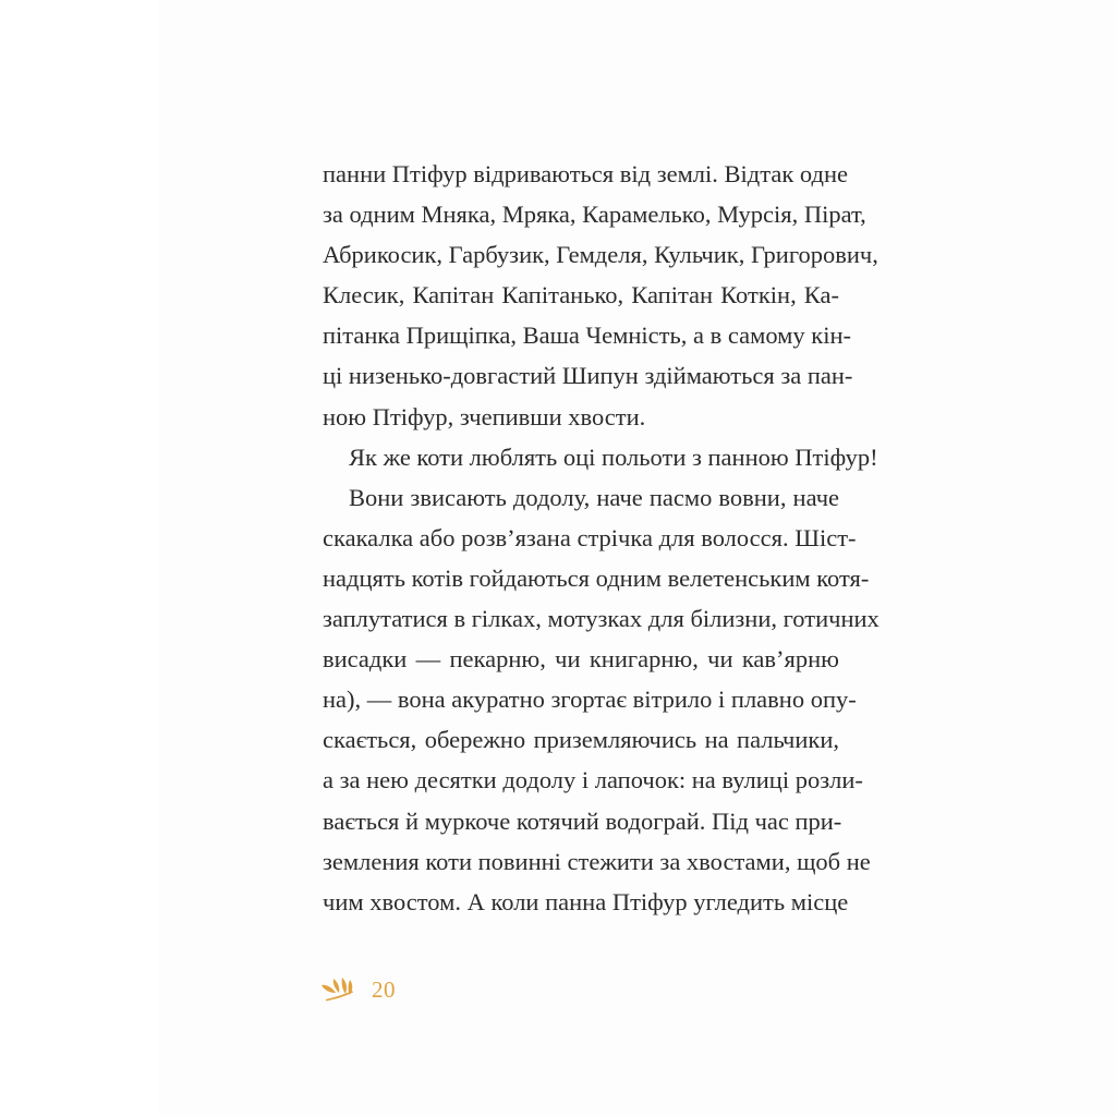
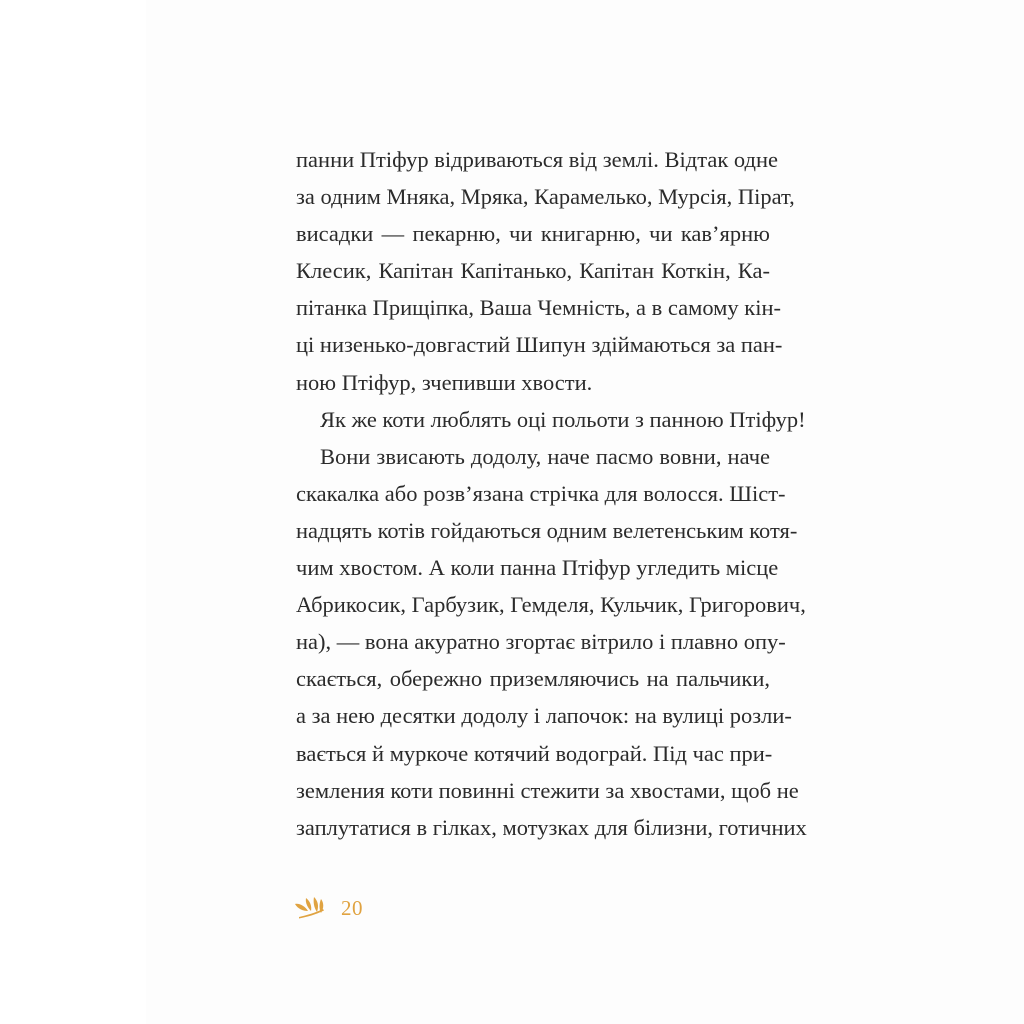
  панни Птіфур відриваються від землі. Відтак одне
  за одним Мняка, Мряка, Карамелько, Мурсія, Пірат,
- Абрикосик, Гарбузик, Гемделя, Кульчик, Григорович,
+ висадки — пекарню, чи книгарню, чи кав’ярню
  Клесик, Капітан Капітанько, Капітан Коткін, Ка-
  пітанка Прищіпка, Ваша Чемність, а в самому кін-
  ці низенько-довгастий Шипун здіймаються за пан-
  ною Птіфур, зчепивши хвости.
  Як же коти люблять оці польоти з панною Птіфур!
  Вони звисають додолу, наче пасмо вовни, наче
  скакалка або розв’язана стрічка для волосся. Шіст-
  надцять котів гойдаються одним велетенським котя-
- заплутатися в гілках, мотузках для білизни, готичних
+ чим хвостом. А коли панна Птіфур угледить місце
- висадки — пекарню, чи книгарню, чи кав’ярню
+ Абрикосик, Гарбузик, Гемделя, Кульчик, Григорович,
  на), — вона акуратно згортає вітрило і плавно опу-
  скається, обережно приземляючись на пальчики,
  а за нею десятки додолу і лапочок: на вулиці розли-
  вається й муркоче котячий водограй. Під час при-
  земления коти повинні стежити за хвостами, щоб не
- чим хвостом. А коли панна Птіфур угледить місце
+ заплутатися в гілках, мотузках для білизни, готичних
  20
